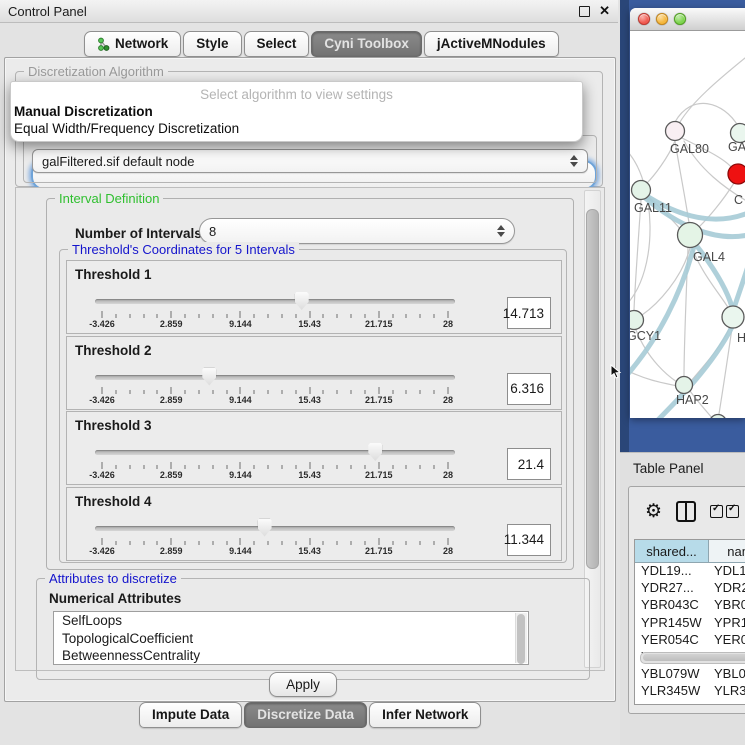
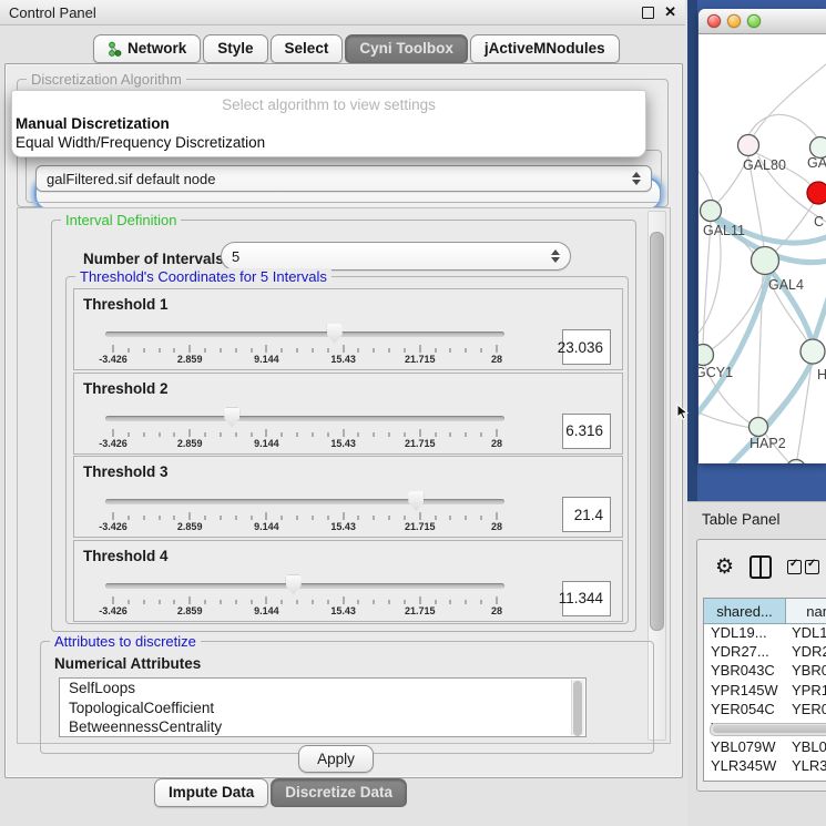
  Control Panel
  ✕
  Network
  Style
  Select
  Cyni Toolbox
  jActiveMNodules
  Discretization Algorithm
  galFiltered.sif default node
  Interval Definition
  Number of Intervals
- 8
+ 5
  Threshold's Coordinates for 5 Intervals
  Threshold 1
  -3.426
  2.859
  9.144
  15.43
  21.715
  28
- 14.713
+ 23.036
  Threshold 2
  -3.426
  2.859
  9.144
  15.43
  21.715
  28
  6.316
  Threshold 3
  -3.426
  2.859
  9.144
  15.43
  21.715
  28
  21.4
  Threshold 4
  -3.426
  2.859
  9.144
  15.43
  21.715
  28
  11.344
  Attributes to discretize
  Numerical Attributes
  SelfLoops
  TopologicalCoefficient
  BetweennessCentrality
  Apply
  Impute Data
  Discretize Data
- Infer Network
  Select algorithm to view settings
  Manual Discretization
  Equal Width/Frequency Discretization
  GAL80
  GA
  C
  GAL11
  GAL4
  GCY1
  H
  HAP2
  Table Panel
  ⚙
  shared...
  YDL19...
  YDR27...
  YBR043C
  YPR145W
  YER054C
  YBL079W
  YLR345W
